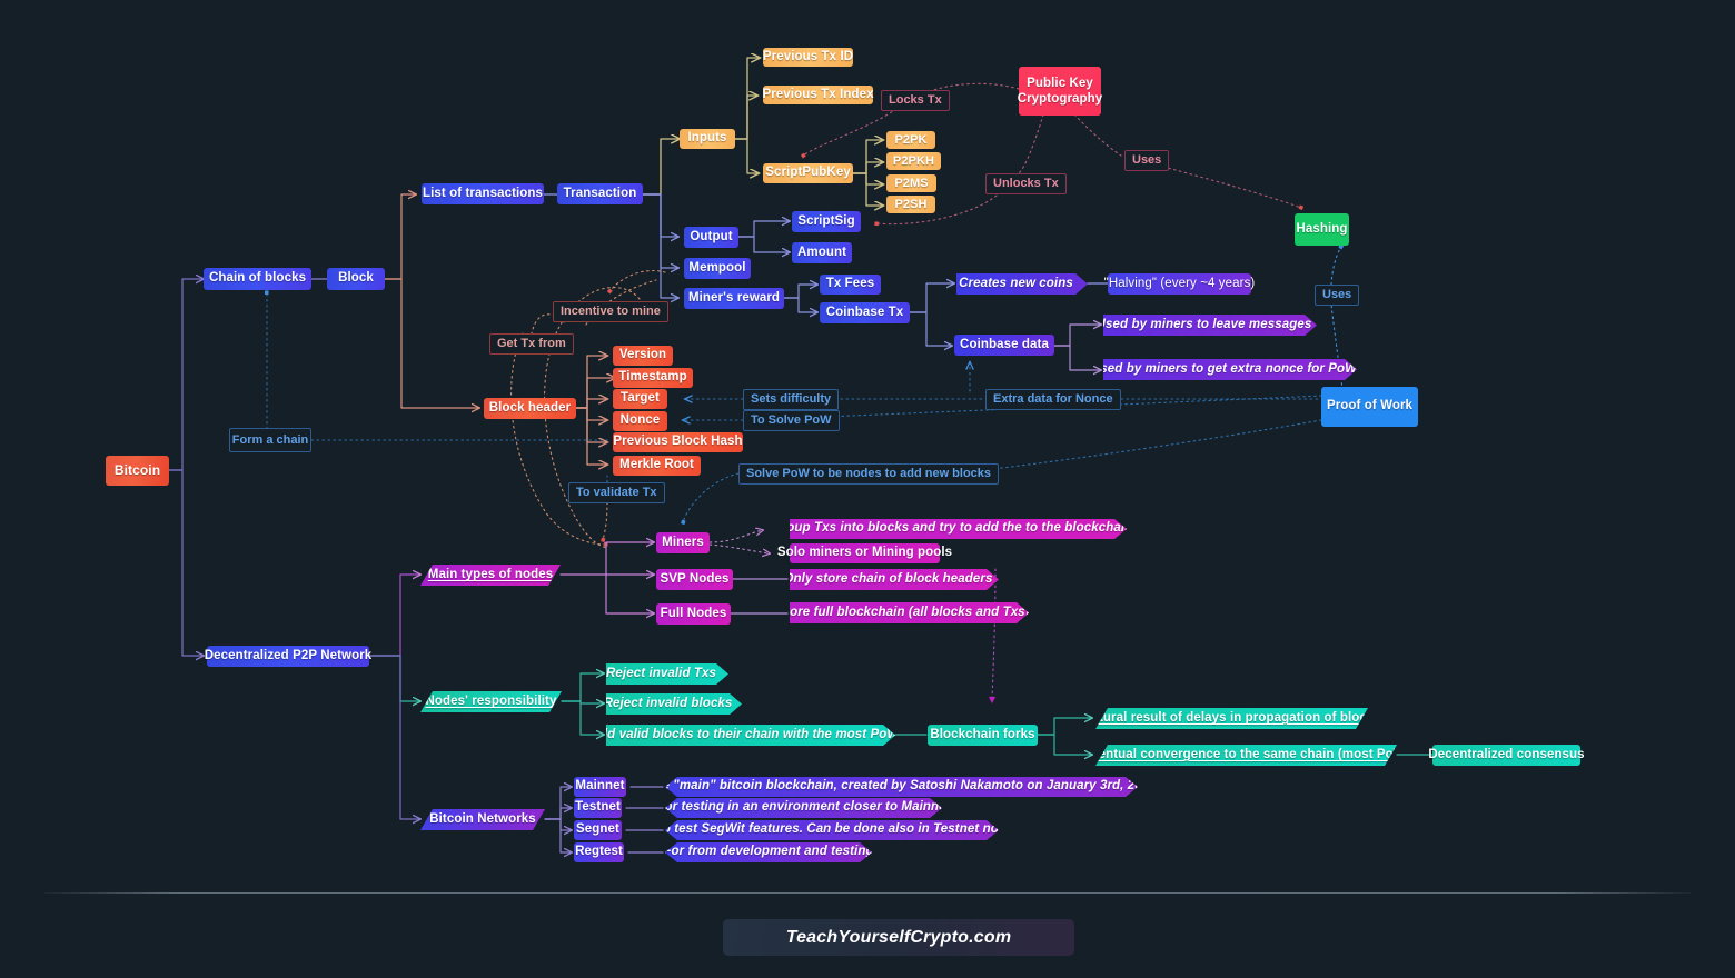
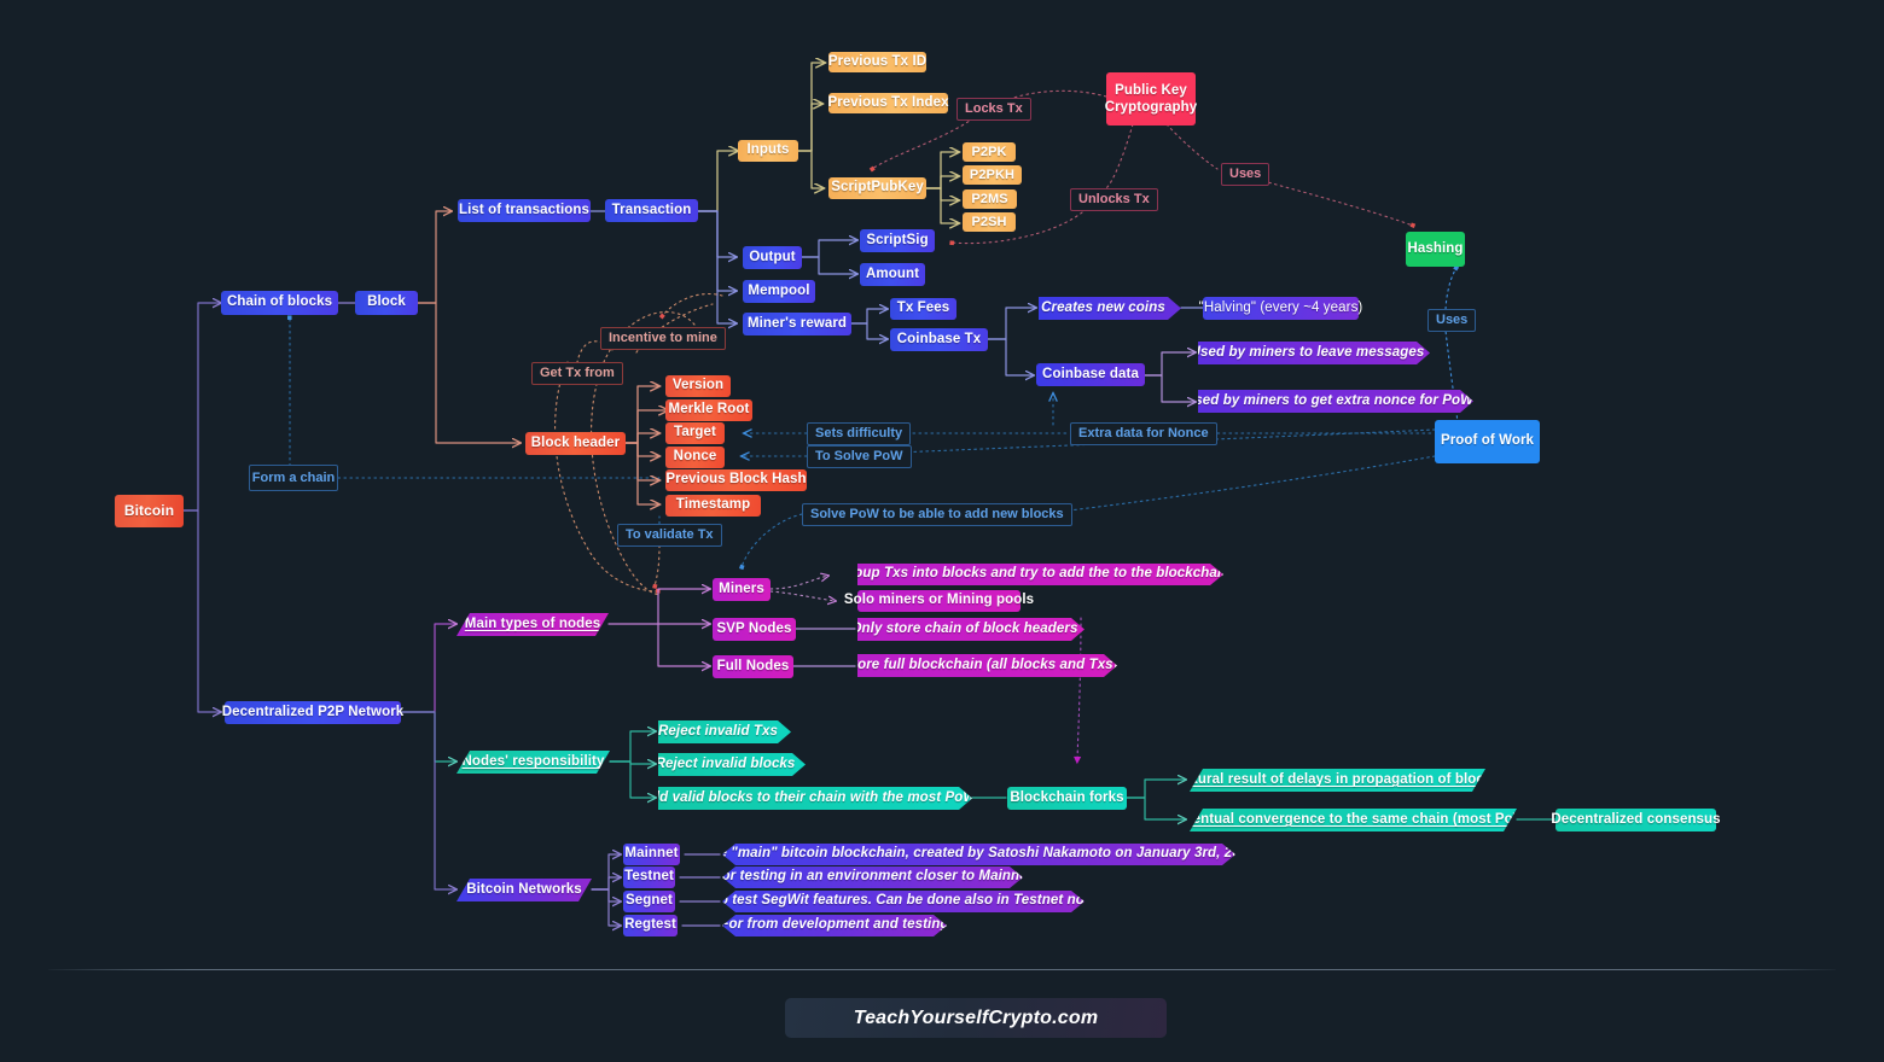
  Bitcoin
  Chain of blocks
  Block
  Form a chain
  Decentralized P2P Network
  List of transactions
  Transaction
  Inputs
  Previous Tx ID
  Previous Tx Index
  ScriptPubKey
  P2PK
  P2PKH
  P2MS
  P2SH
  Output
  ScriptSig
  Amount
  Mempool
  Miner's reward
  Tx Fees
  Coinbase Tx
  Creates new coins
  "Halving" (every ~4 years)
  Coinbase data
  sed by miners to leave messages
  sed by miners to get extra nonce for PoW
  Public Key Cryptography
  Hashing
  Proof of Work
  Block header
  Version
- Timestamp
+ Merkle Root
  Target
  Nonce
  Previous Block Hash
- Merkle Root
+ Timestamp
  Locks Tx
  Unlocks Tx
  Uses
  Uses
  Incentive to mine
  Get Tx from
  To validate Tx
  Sets difficulty
  To Solve PoW
  Extra data for Nonce
- Solve PoW to be nodes to add new blocks
+ Solve PoW to be able to add new blocks
  Main types of nodes
  Miners
  oup Txs into blocks and try to add the to the blockchai
  Solo miners or Mining pools
  SVP Nodes
  nly store chain of block headers
  Full Nodes
  ore full blockchain (all blocks and Txs)
  Nodes' responsibility
  Reject invalid Txs
  Reject invalid blocks
  d valid blocks to their chain with the most PoW
  Blockchain forks
  ural result of delays in propagation of blo
  ntual convergence to the same chain (most Po
  Decentralized consensus
  Bitcoin Networks
  Mainnet
  Testnet
  Segnet
  Regtest
  "main" bitcoin blockchain, created by Satoshi Nakamoto on January 3rd, 2
  or testing in an environment closer to Mainn
  o test SegWit features. Can be done also in Testnet no
  For from development and testing
  TeachYourselfCrypto.com
